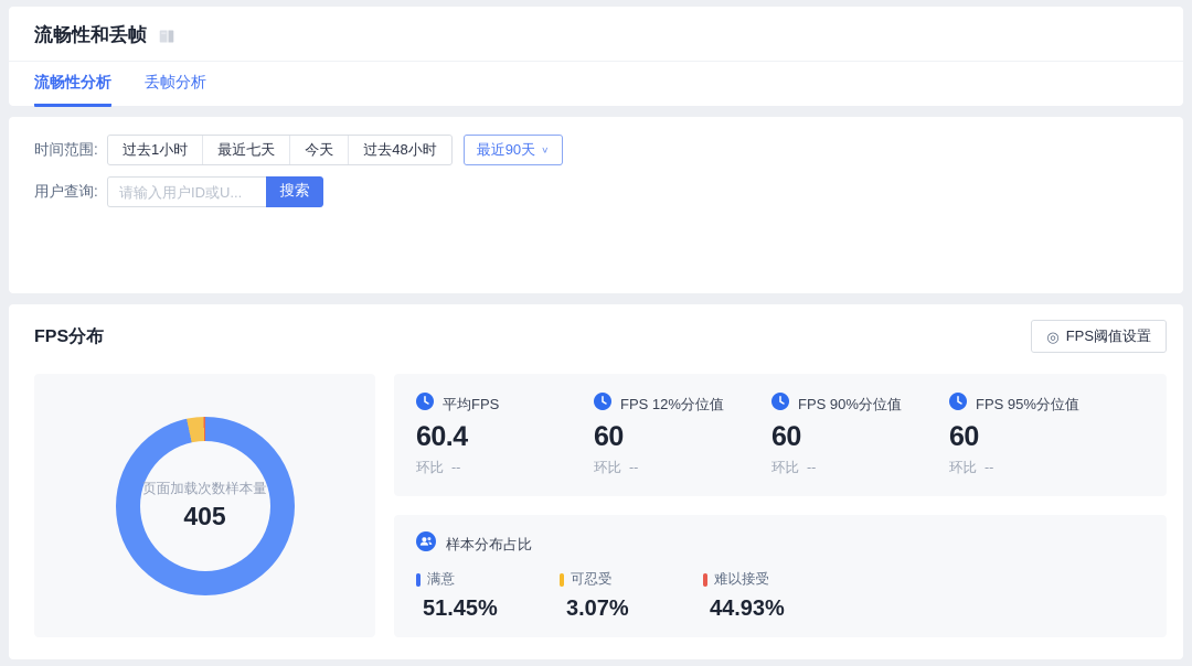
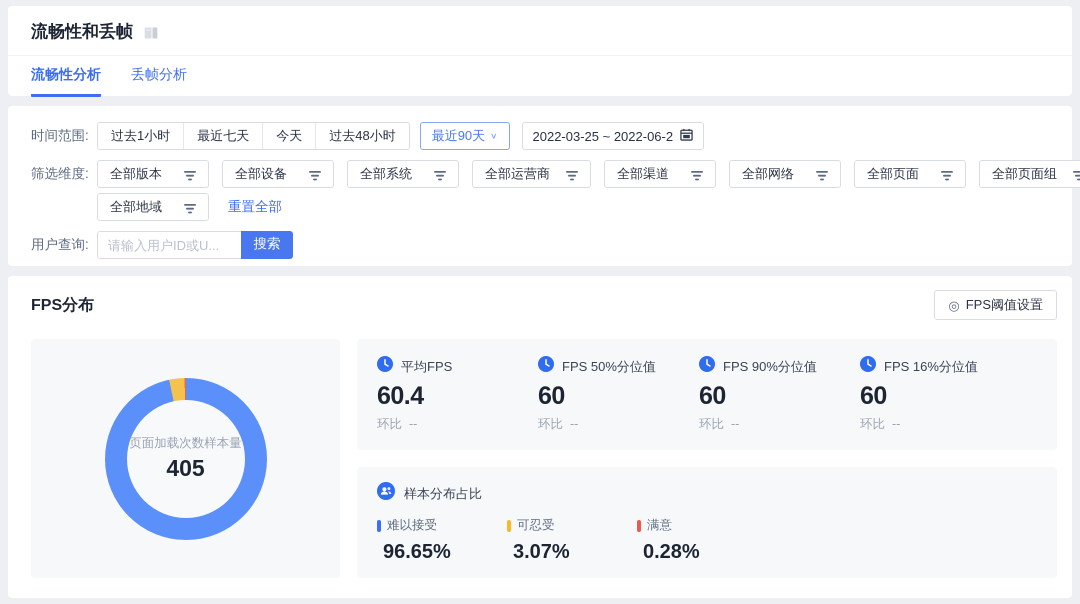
  流畅性和丢帧
  流畅性分析
  丢帧分析
  时间范围:
  过去1小时
  最近七天
  今天
  过去48小时
  最近90天
  ∨
+ 2022-03-25 ~ 2022-06-2
+ 筛选维度:
+ 全部版本
+ 全部设备
+ 全部系统
+ 全部运营商
+ 全部渠道
+ 全部网络
+ 全部页面
+ 全部页面组
+ 全部地域
+ 重置全部
  用户查询:
  请输入用户ID或U...
  搜索
  FPS分布
  ◎
  FPS阈值设置
  页面加载次数样本量
  405
  平均FPS
  60.4
  环比 --
- FPS 12%分位值
+ FPS 50%分位值
  60
  环比 --
  FPS 90%分位值
  60
  环比 --
- FPS 95%分位值
+ FPS 16%分位值
  60
  环比 --
  样本分布占比
- 满意
+ 难以接受
- 51.45%
+ 96.65%
  可忍受
  3.07%
- 难以接受
+ 满意
- 44.93%
+ 0.28%
